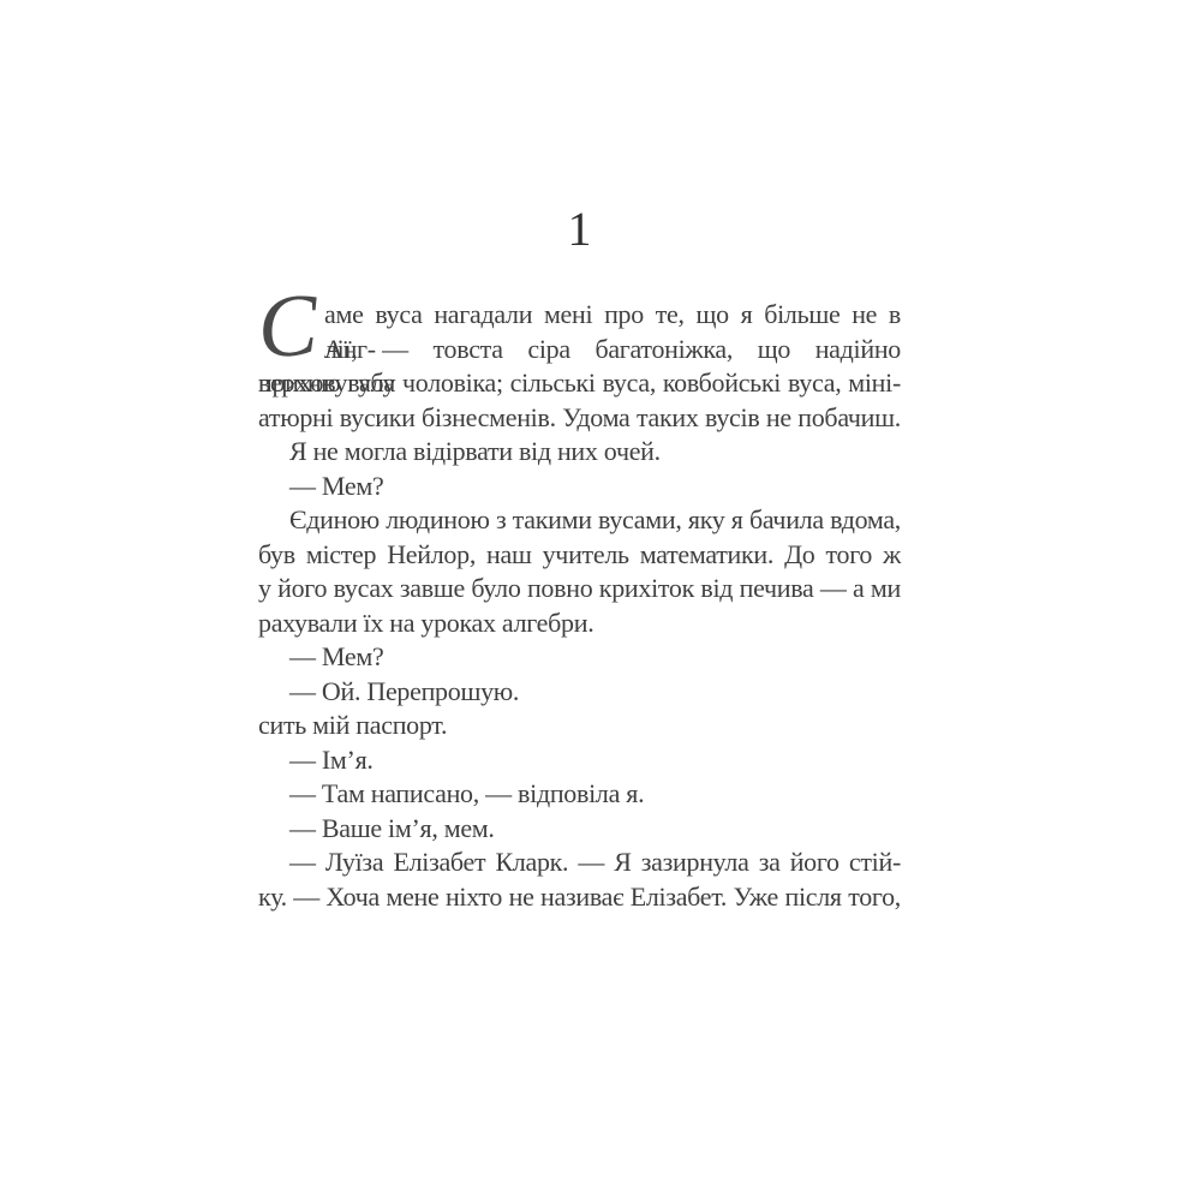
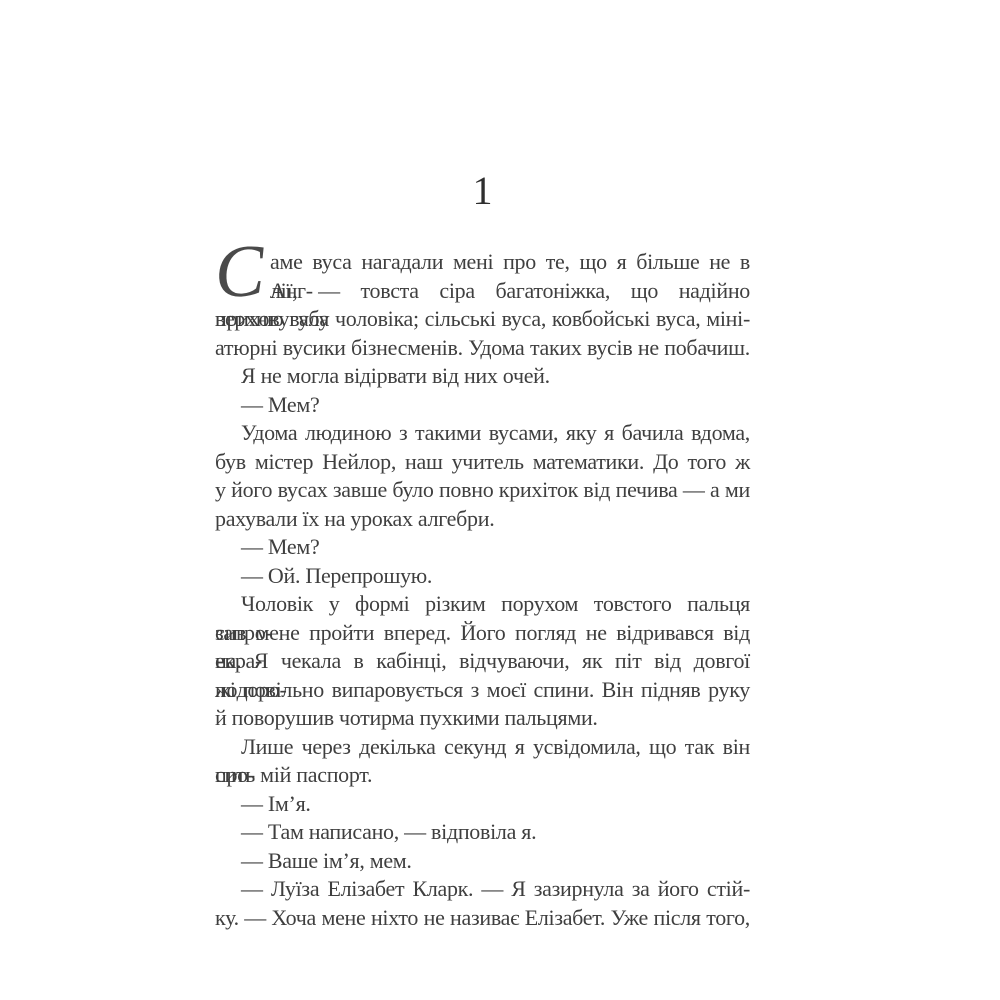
  1
  аме вуса нагадали мені про те, що я більше не в Анг-
  лії, — товста сіра багатоніжка, що надійно приховувала
  верхню губу чоловіка; сільські вуса, ковбойські вуса, міні-
  атюрні вусики бізнесменів. Удома таких вусів не побачиш.
  Я не могла відірвати від них очей.
  — Мем?
- Єдиною людиною з такими вусами, яку я бачила вдома,
+ Удома людиною з такими вусами, яку я бачила вдома,
  був містер Нейлор, наш учитель математики. До того ж
  у його вусах завше було повно крихіток від печива — а ми
  рахували їх на уроках алгебри.
  — Мем?
  — Ой. Перепрошую.
+ Чоловік у формі різким порухом товстого пальця запро-
+ сив мене пройти вперед. Його погляд не відривався від екра-
+ на. Я чекала в кабінці, відчуваючи, як піт від довгої подоро-
+ жі повільно випаровується з моєї спини. Він підняв руку
+ й поворушив чотирма пухкими пальцями.
+ Лише через декілька секунд я усвідомила, що так він про-
  сить мій паспорт.
  — Ім’я.
  — Там написано, — відповіла я.
  — Ваше ім’я, мем.
  — Луїза Елізабет Кларк. — Я зазирнула за його стій-
  ку. — Хоча мене ніхто не називає Елізабет. Уже після того,
